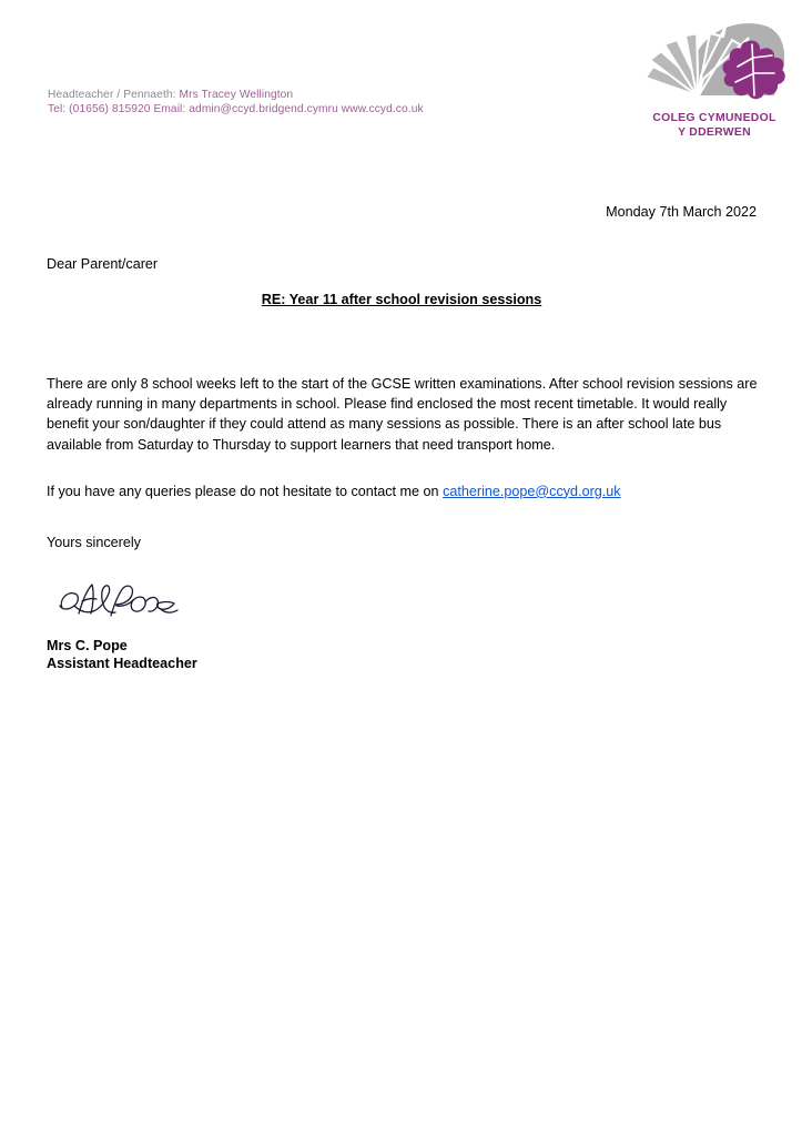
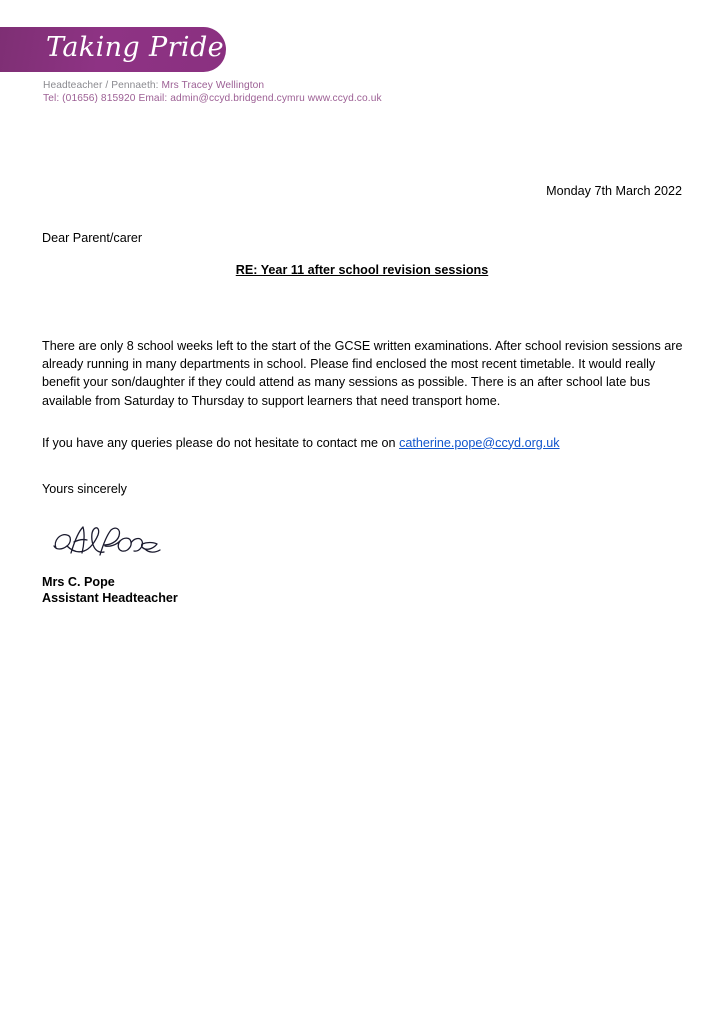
+ Taking Pride
  Headteacher / Pennaeth: Mrs Tracey Wellington
  Tel: (01656) 815920 Email: admin@ccyd.bridgend.cymru www.ccyd.co.uk
- COLEG CYMUNEDOL
- Y DDERWEN
  Monday 7th March 2022
  Dear Parent/carer
  RE: Year 11 after school revision sessions
  There are only 8 school weeks left to the start of the GCSE written examinations. After school revision sessions are already running in many departments in school. Please find enclosed the most recent timetable. It would really benefit your son/daughter if they could attend as many sessions as possible. There is an after school late bus available from Saturday to Thursday to support learners that need transport home.
  If you have any queries please do not hesitate to contact me on catherine.pope@ccyd.org.uk
  Yours sincerely
  Mrs C. Pope
  Assistant Headteacher
